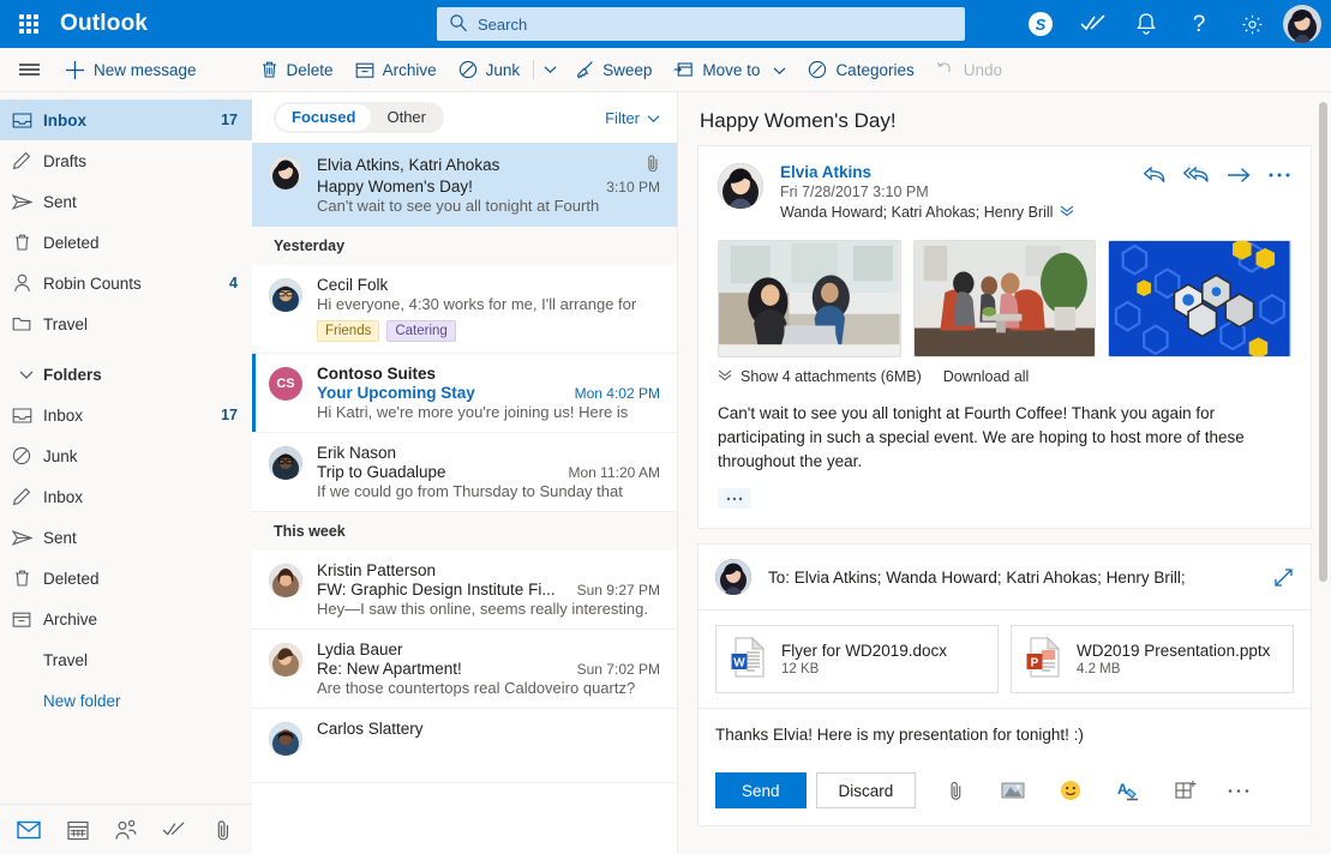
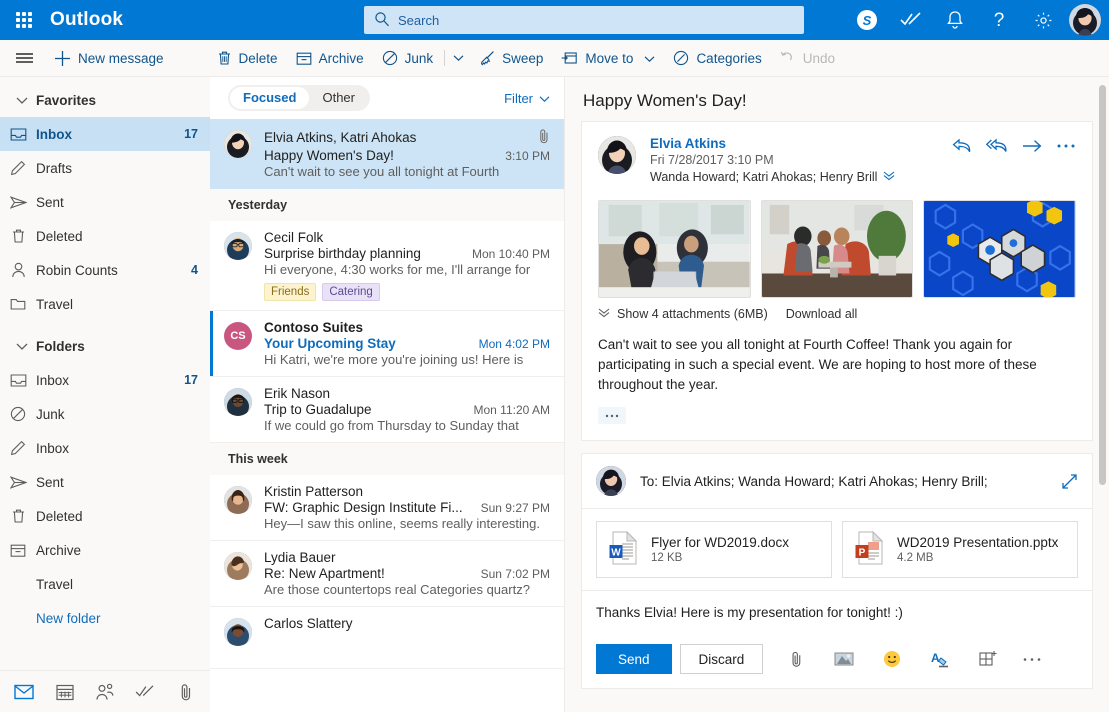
  Outlook
  Search
  S
  ?
  New message
  Delete
  Archive
  Junk
  Sweep
  Move to
  Categories
  Undo
+ Favorites
  Inbox
  17
  Drafts
  Sent
  Deleted
  Robin Counts
  4
  Travel
  Folders
  Inbox
  17
  Junk
  Inbox
  Sent
  Deleted
  Archive
  Travel
  New folder
  Focused
  Other
  Filter
  Elvia Atkins, Katri Ahokas
  Happy Women's Day!
  3:10 PM
  Can't wait to see you all tonight at Fourth
  Yesterday
  Cecil Folk
+ Surprise birthday planning
+ Mon 10:40 PM
  Hi everyone, 4:30 works for me, I'll arrange for
  Friends
  Catering
  CS
  Contoso Suites
  Your Upcoming Stay
  Mon 4:02 PM
  Hi Katri, we're more you're joining us! Here is
  Erik Nason
  Trip to Guadalupe
  Mon 11:20 AM
  If we could go from Thursday to Sunday that
  This week
  Kristin Patterson
  FW: Graphic Design Institute Fi...
  Sun 9:27 PM
  Hey—I saw this online, seems really interesting.
  Lydia Bauer
  Re: New Apartment!
  Sun 7:02 PM
- Are those countertops real Caldoveiro quartz?
+ Are those countertops real Categories quartz?
  Carlos Slattery
  Happy Women's Day!
  Elvia Atkins
  Fri 7/28/2017 3:10 PM
  Wanda Howard; Katri Ahokas; Henry Brill
  Show 4 attachments (6MB)
  Download all
  Can't wait to see you all tonight at Fourth Coffee! Thank you again for participating in such a special event. We are hoping to host more of these throughout the year.
  To: Elvia Atkins; Wanda Howard; Katri Ahokas; Henry Brill;
  W
  Flyer for WD2019.docx
  12 KB
  P
  WD2019 Presentation.pptx
  4.2 MB
  Thanks Elvia! Here is my presentation for tonight! :)
  Send
  Discard
  A
